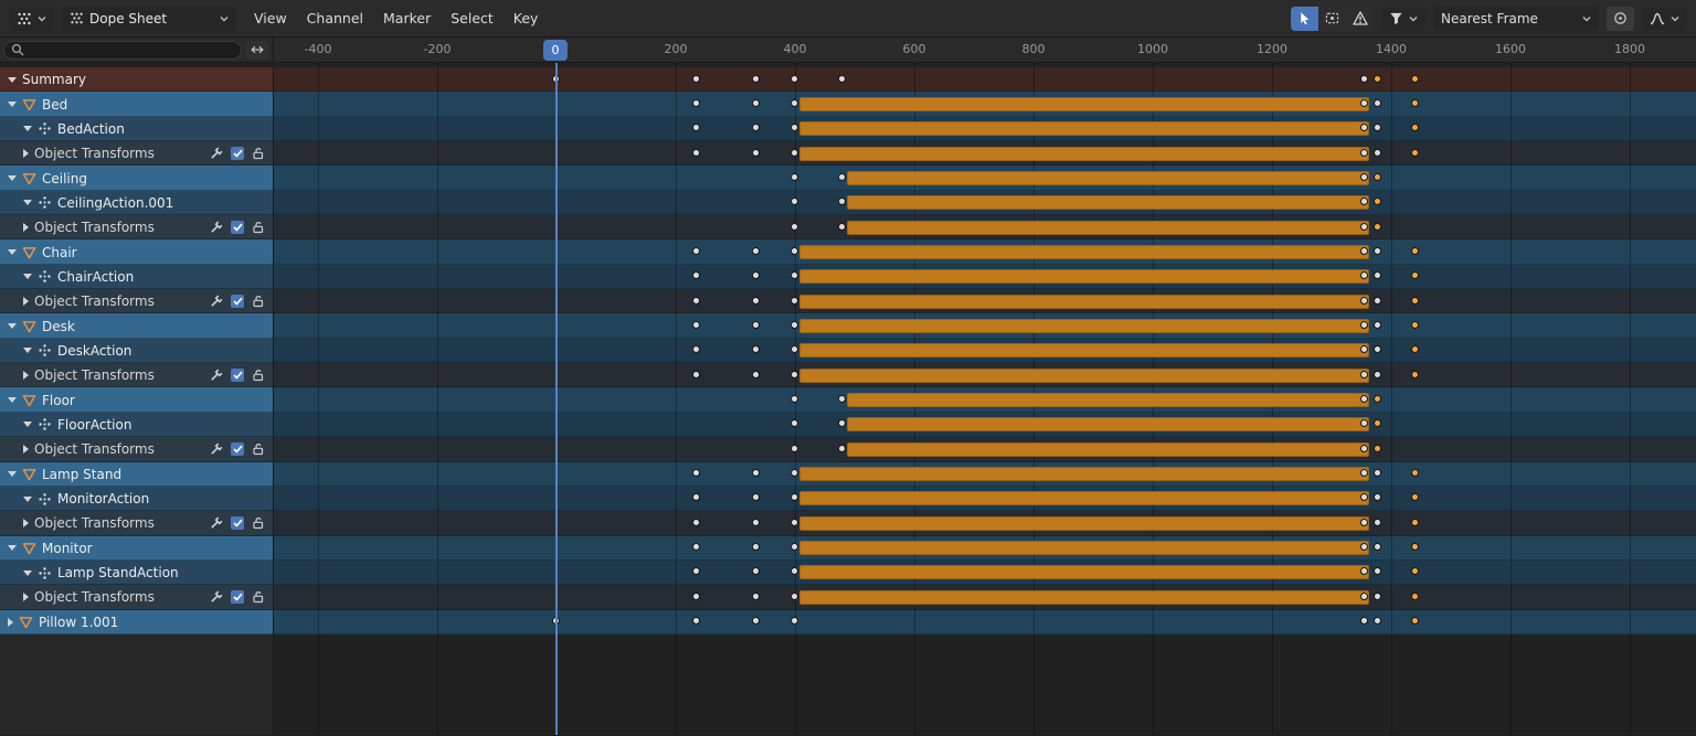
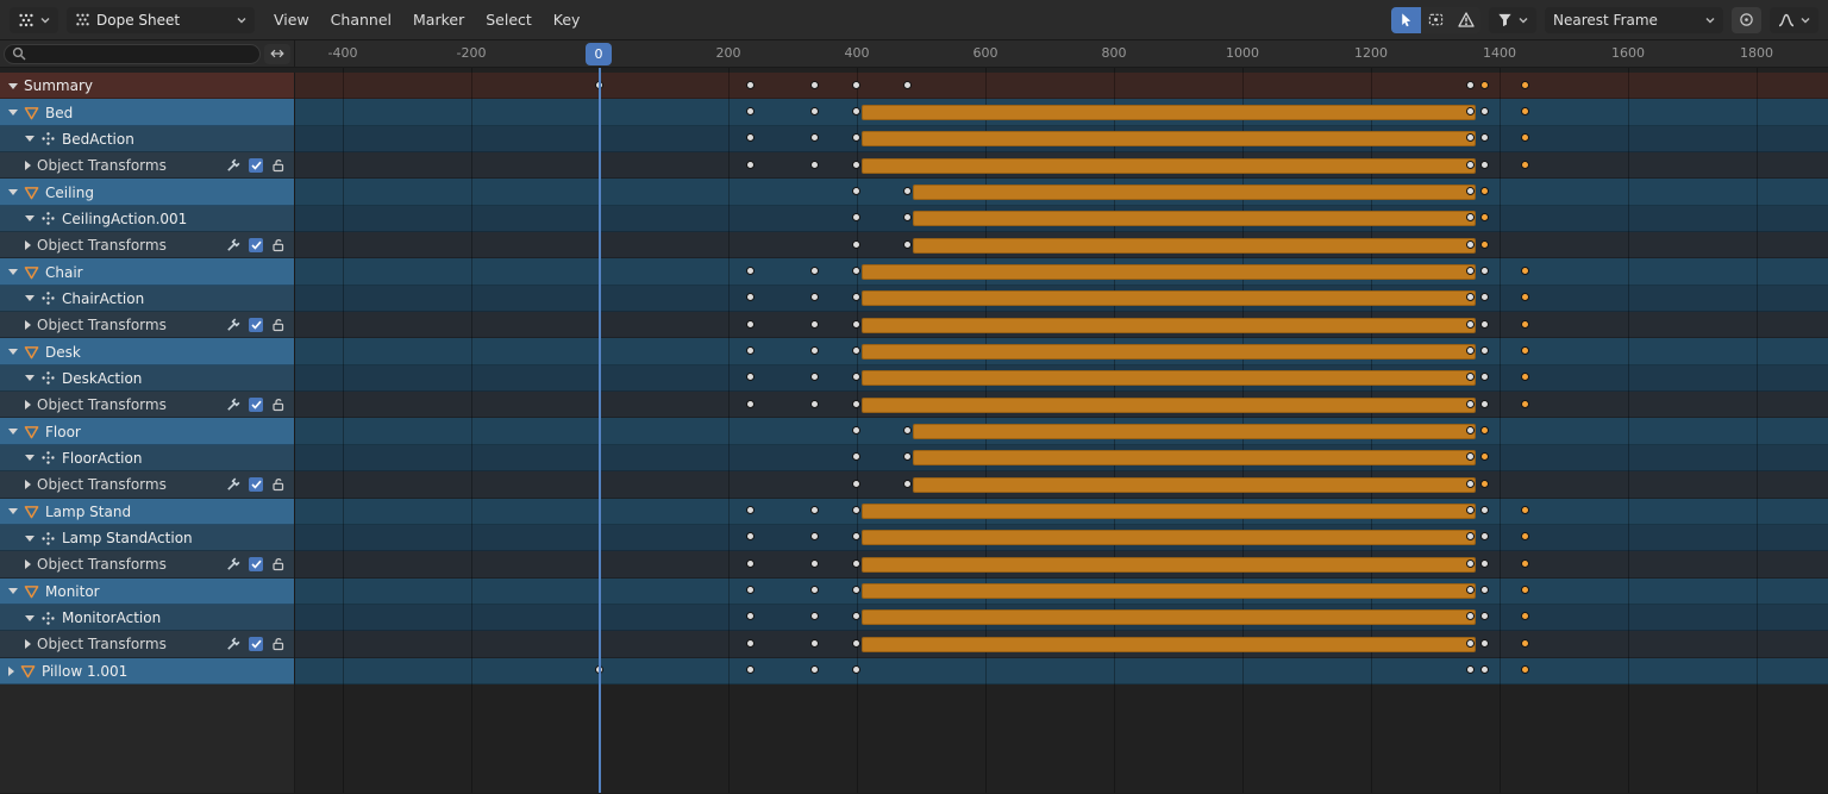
  Dope Sheet
  View
  Channel
  Marker
  Select
  Key
  Nearest Frame
  0
  -400
  -200
  200
  400
  600
  800
  1000
  1200
  1400
  1600
  1800
  Summary
  Bed
  BedAction
  Object Transforms
  Ceiling
  CeilingAction.001
  Object Transforms
  Chair
  ChairAction
  Object Transforms
  Desk
  DeskAction
  Object Transforms
  Floor
  FloorAction
  Object Transforms
  Lamp Stand
- MonitorAction
+ Lamp StandAction
  Object Transforms
  Monitor
- Lamp StandAction
+ MonitorAction
  Object Transforms
  Pillow 1.001
